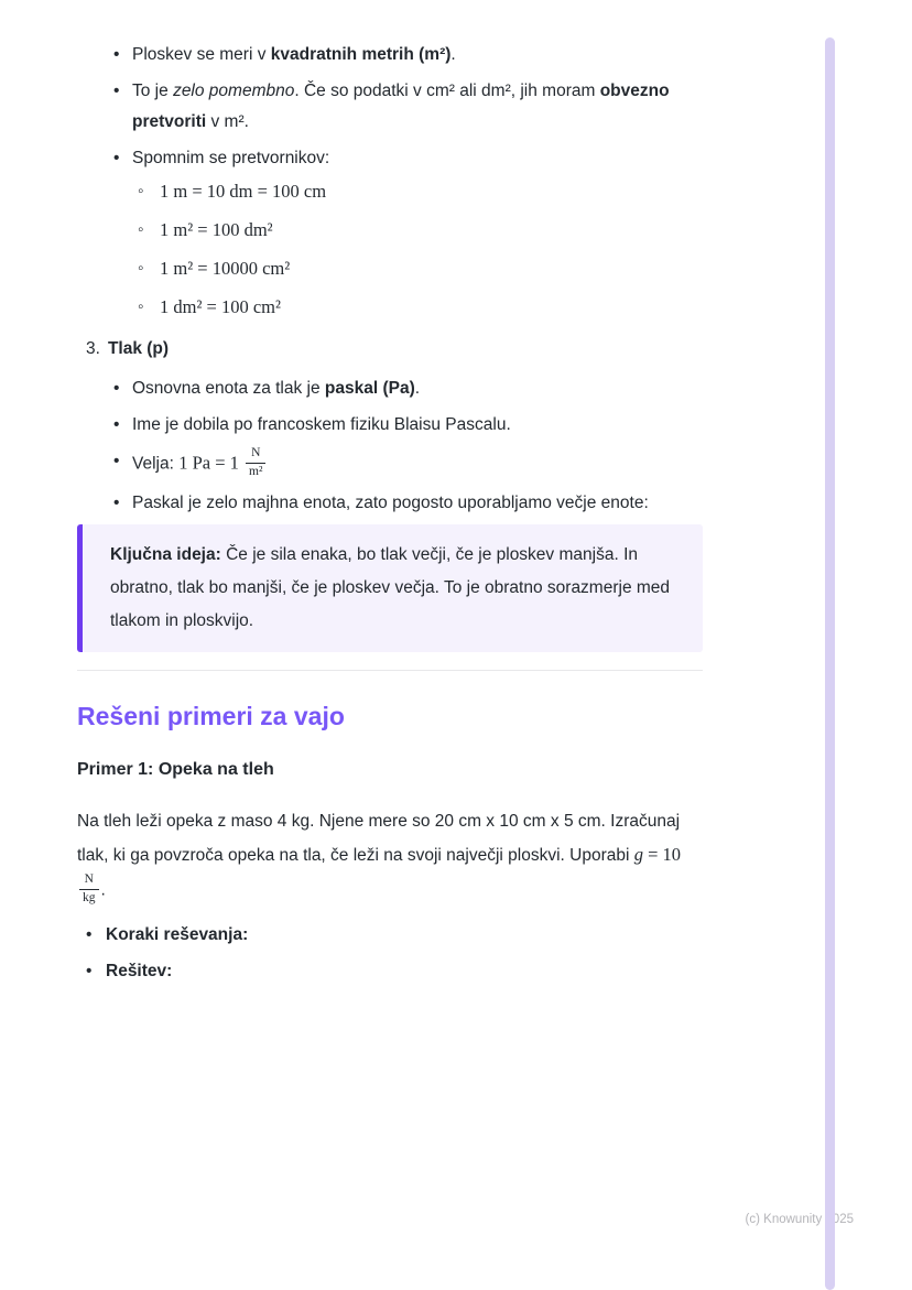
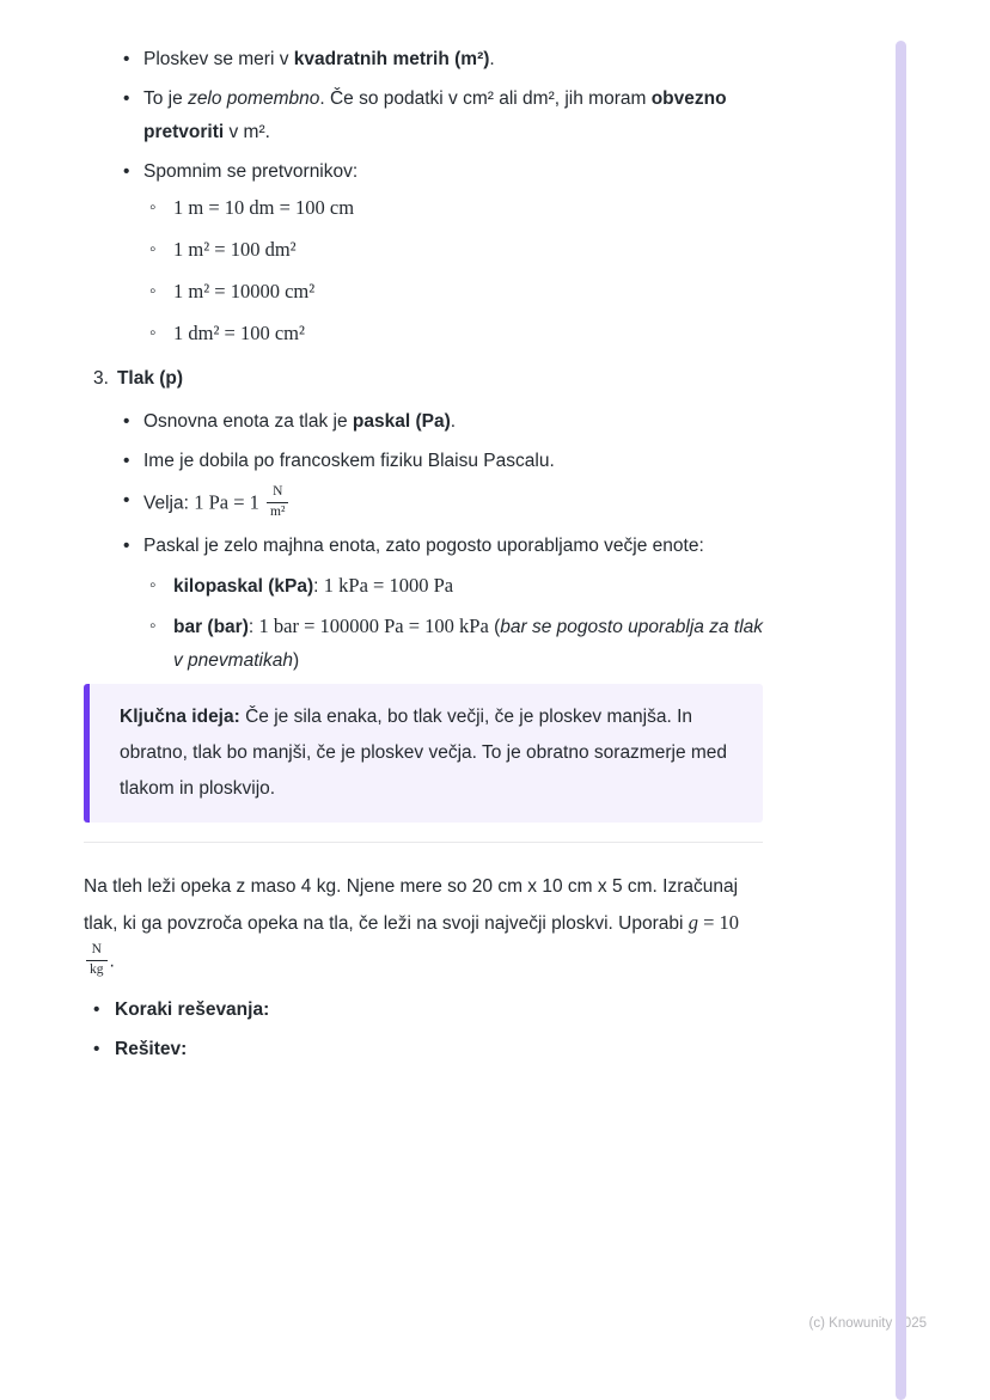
  Ploskev se meri v kvadratnih metrih (m²).
  To je zelo pomembno. Če so podatki v cm² ali dm², jih moram obvezno pretvoriti v m².
  Spomnim se pretvornikov:
  1 m = 10 dm = 100 cm
  1 m² = 100 dm²
  1 m² = 10000 cm²
  1 dm² = 100 cm²
  3. Tlak (p)
  Osnovna enota za tlak je paskal (Pa).
  Ime je dobila po francoskem fiziku Blaisu Pascalu.
  Velja: 1 Pa = 1
  N
  m²
  Paskal je zelo majhna enota, zato pogosto uporabljamo večje enote:
+ kilopaskal (kPa): 1 kPa = 1000 Pa
+ bar (bar): 1 bar = 100000 Pa = 100 kPa (bar se pogosto uporablja za tlak v pnevmatikah)
  Ključna ideja: Če je sila enaka, bo tlak večji, če je ploskev manjša. In obratno, tlak bo manjši, če je ploskev večja. To je obratno sorazmerje med tlakom in ploskvijo.
- Rešeni primeri za vajo
- Primer 1: Opeka na tleh
  Na tleh leži opeka z maso 4 kg. Njene mere so 20 cm x 10 cm x 5 cm. Izračunaj tlak, ki ga povzroča opeka na tla, če leži na svoji največji ploskvi. Uporabi g = 10
  N
  kg
  .
  Koraki reševanja:
  Rešitev:
  (c) Knowunity025
